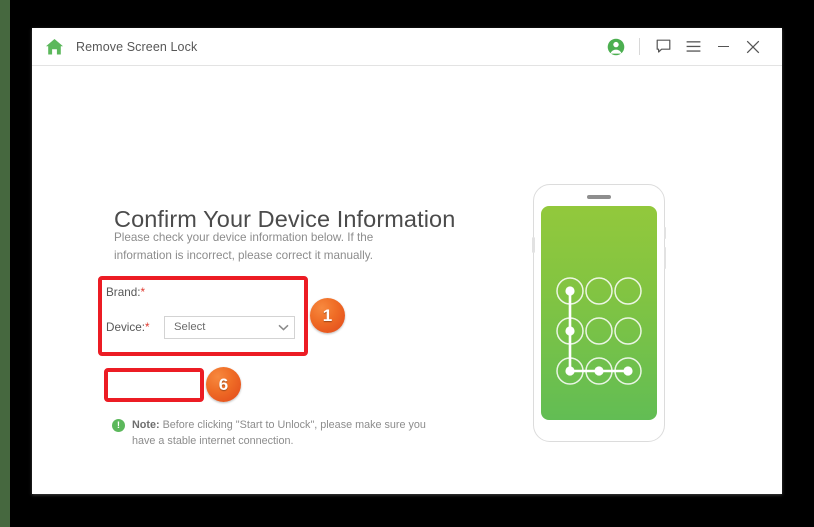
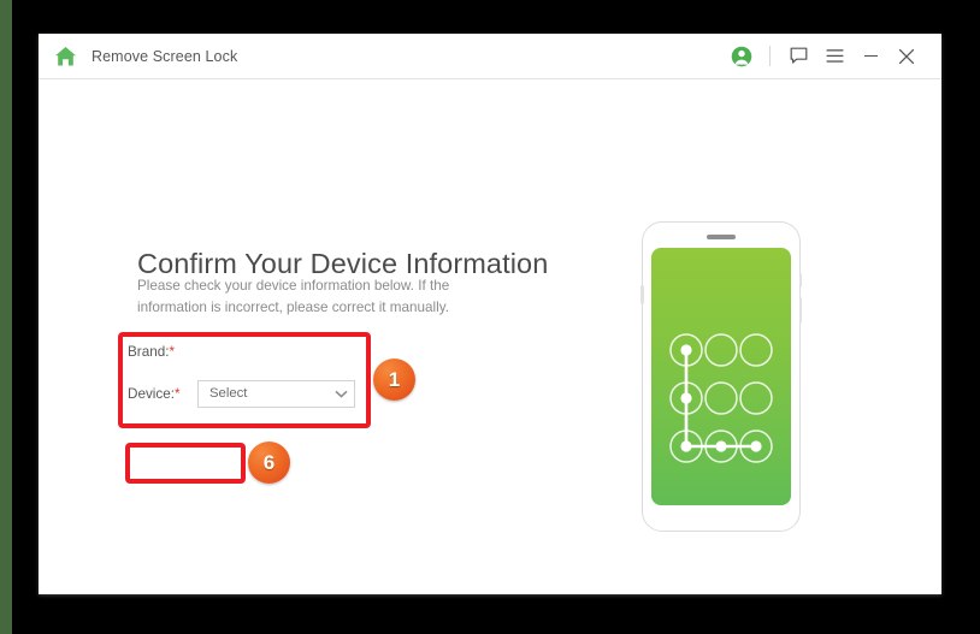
  Remove Screen Lock
  Confirm Your Device Information
  Please check your device information below. If the information is incorrect, please correct it manually.
  Brand:*
  Device:*
  Select
  1
  6
- !
- Note: Before clicking "Start to Unlock", please make sure you have a stable internet connection.
